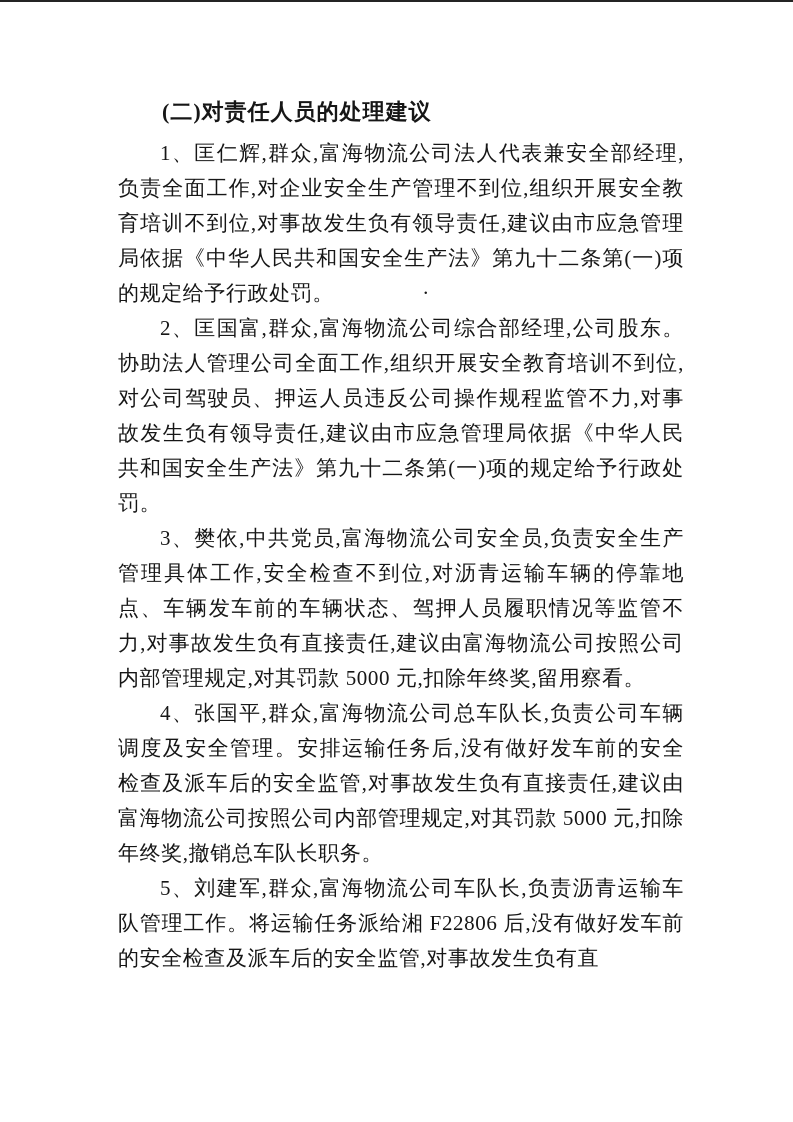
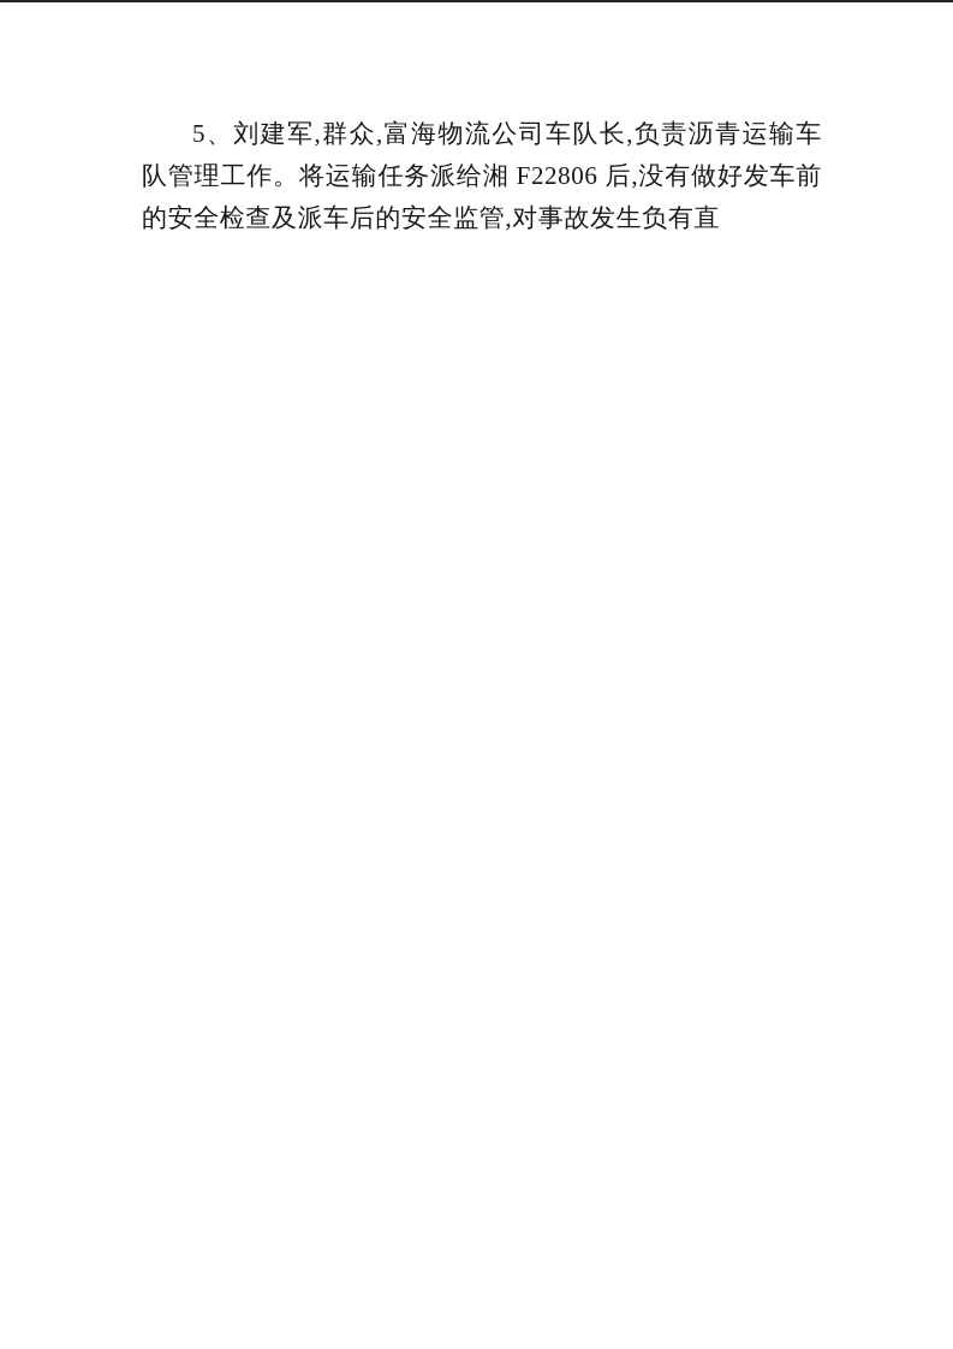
- (二)对责任人员的处理建议
- 1、匡仁辉,群众,富海物流公司法人代表兼安全部经理,负责全面工作,对企业安全生产管理不到位,组织开展安全教育培训不到位,对事故发生负有领导责任,建议由市应急管理局依据《中华人民共和国安全生产法》第九十二条第(一)项的规定给予行政处罚。 ·
- 2、匡国富,群众,富海物流公司综合部经理,公司股东。协助法人管理公司全面工作,组织开展安全教育培训不到位,对公司驾驶员、押运人员违反公司操作规程监管不力,对事故发生负有领导责任,建议由市应急管理局依据《中华人民共和国安全生产法》第九十二条第(一)项的规定给予行政处罚。
- 3、樊依,中共党员,富海物流公司安全员,负责安全生产管理具体工作,安全检查不到位,对沥青运输车辆的停靠地点、车辆发车前的车辆状态、驾押人员履职情况等监管不力,对事故发生负有直接责任,建议由富海物流公司按照公司内部管理规定,对其罚款 5000 元,扣除年终奖,留用察看。
- 4、张国平,群众,富海物流公司总车队长,负责公司车辆调度及安全管理。安排运输任务后,没有做好发车前的安全检查及派车后的安全监管,对事故发生负有直接责任,建议由富海物流公司按照公司内部管理规定,对其罚款 5000 元,扣除年终奖,撤销总车队长职务。
  5、刘建军,群众,富海物流公司车队长,负责沥青运输车队管理工作。将运输任务派给湘 F22806 后,没有做好发车前的安全检查及派车后的安全监管,对事故发生负有直
